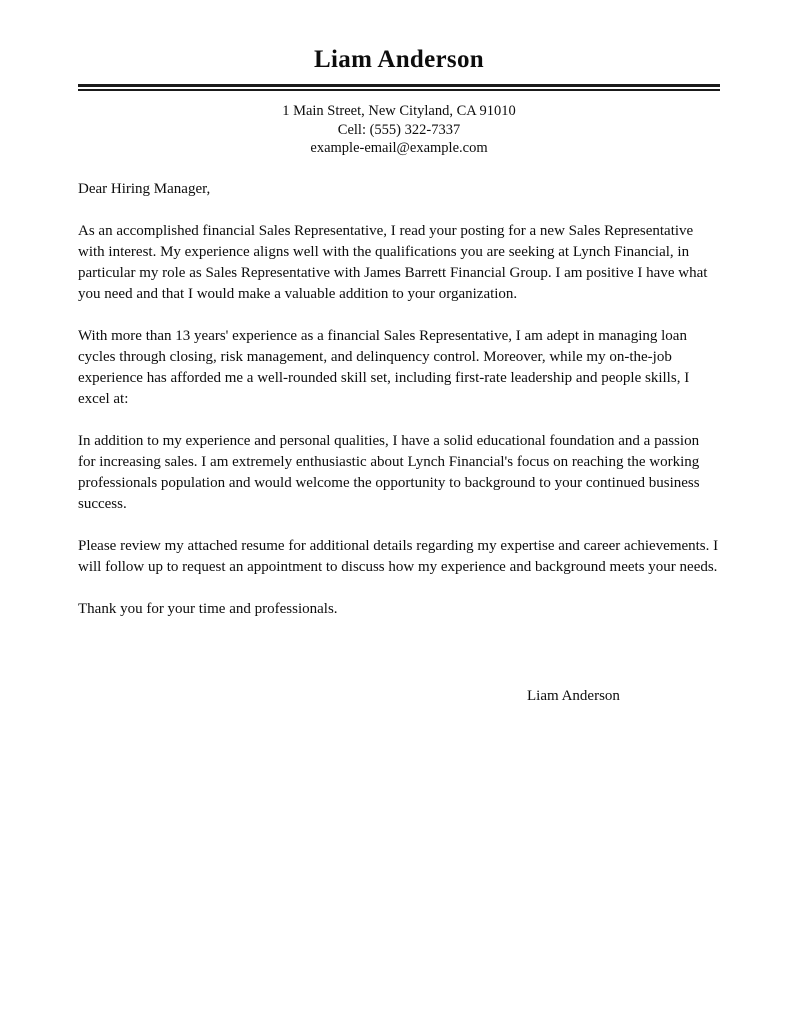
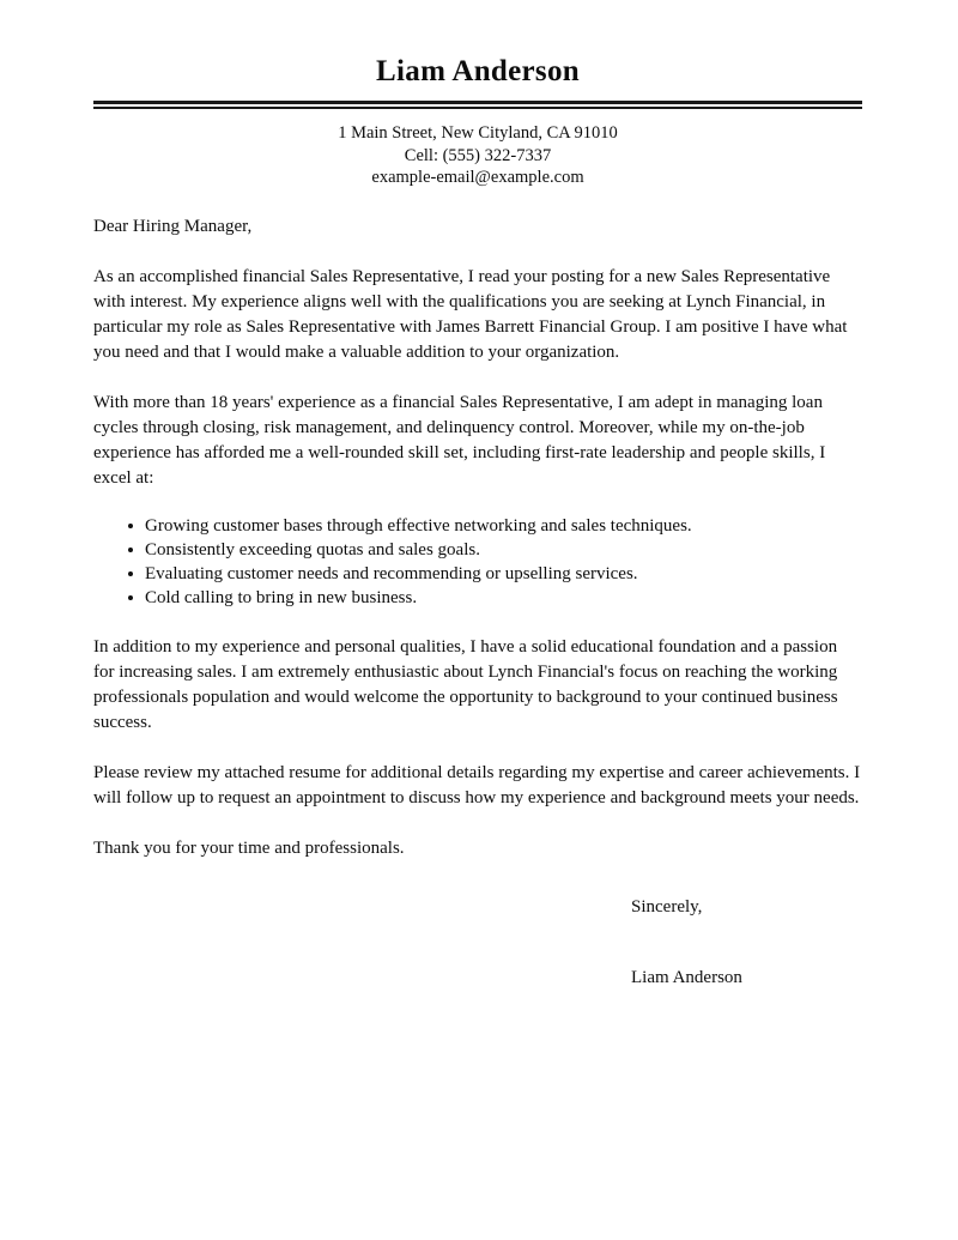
  Liam Anderson
  1 Main Street, New Cityland, CA 91010
  Cell: (555) 322-7337
  example-email@example.com
  Dear Hiring Manager,
  As an accomplished financial Sales Representative, I read your posting for a new Sales Representative with interest. My experience aligns well with the qualifications you are seeking at Lynch Financial, in particular my role as Sales Representative with James Barrett Financial Group. I am positive I have what you need and that I would make a valuable addition to your organization.
- With more than 13 years' experience as a financial Sales Representative, I am adept in managing loan cycles through closing, risk management, and delinquency control. Moreover, while my on-the-job experience has afforded me a well-rounded skill set, including first-rate leadership and people skills, I excel at:
+ With more than 18 years' experience as a financial Sales Representative, I am adept in managing loan cycles through closing, risk management, and delinquency control. Moreover, while my on-the-job experience has afforded me a well-rounded skill set, including first-rate leadership and people skills, I excel at:
+ Growing customer bases through effective networking and sales techniques.
+ Consistently exceeding quotas and sales goals.
+ Evaluating customer needs and recommending or upselling services.
+ Cold calling to bring in new business.
  In addition to my experience and personal qualities, I have a solid educational foundation and a passion for increasing sales. I am extremely enthusiastic about Lynch Financial's focus on reaching the working professionals population and would welcome the opportunity to background to your continued business success.
  Please review my attached resume for additional details regarding my expertise and career achievements. I will follow up to request an appointment to discuss how my experience and background meets your needs.
  Thank you for your time and professionals.
+ Sincerely,
  Liam Anderson
